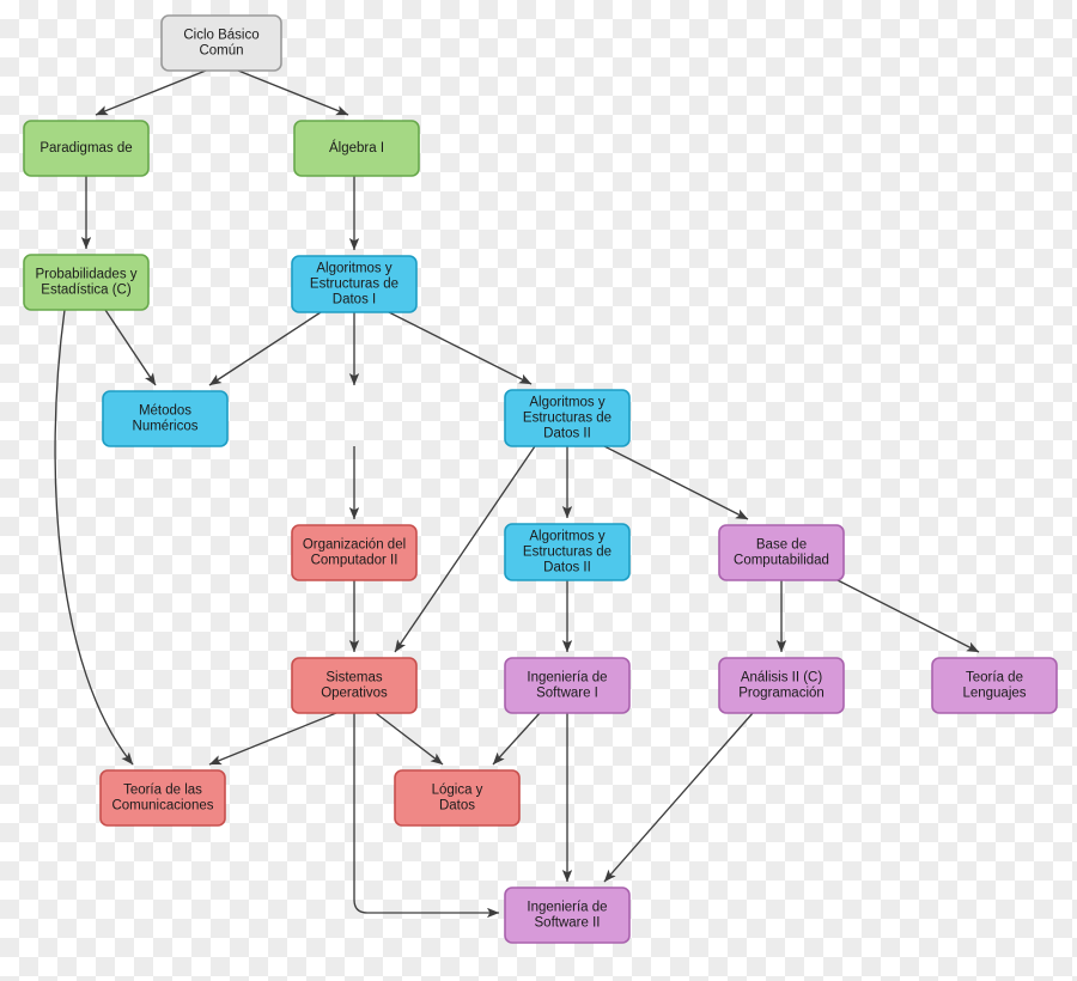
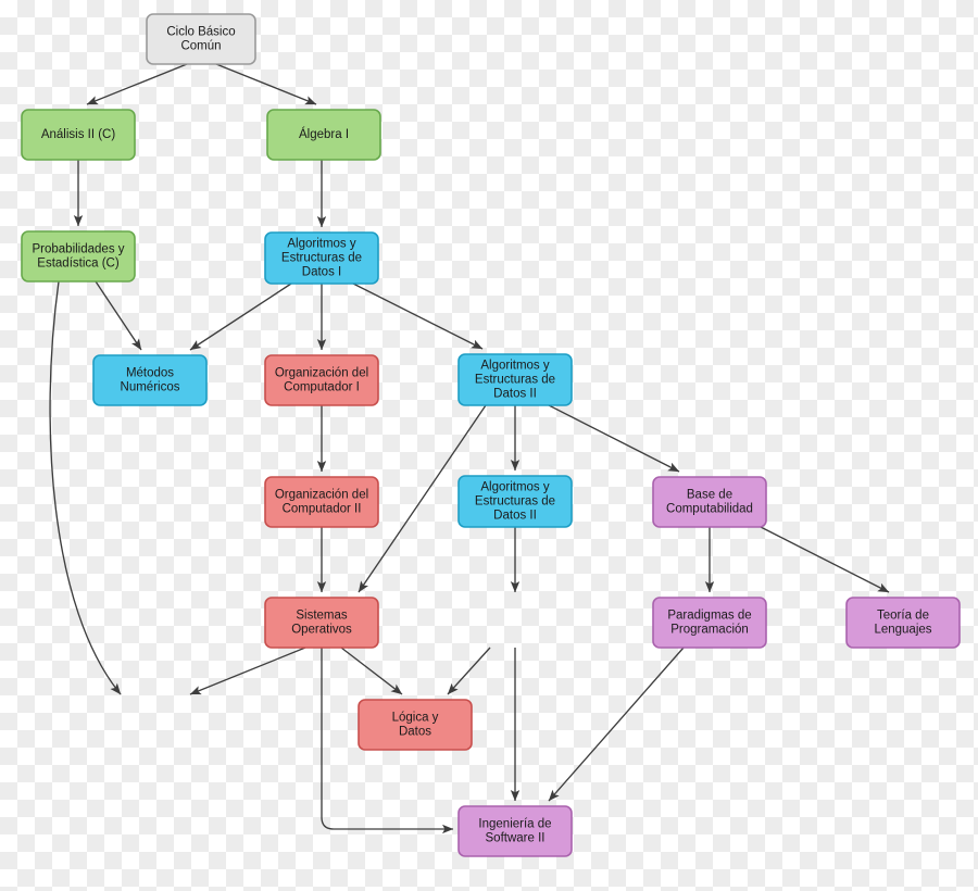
  Ciclo Básico Común
- Paradigmas de
+ Análisis II (C)
  Álgebra I
  Probabilidades y Estadística (C)
  Algoritmos y Estructuras de Datos I
  Métodos Numéricos
+ Organización del Computador I
  Algoritmos y Estructuras de Datos II
  Organización del Computador II
  Algoritmos y Estructuras de Datos II
  Base de Computabilidad
  Sistemas Operativos
- Ingeniería de Software I
- Análisis II (C) Programación
+ Paradigmas de Programación
  Teoría de Lenguajes
- Teoría de las Comunicaciones
  Lógica y Datos
  Ingeniería de Software II
